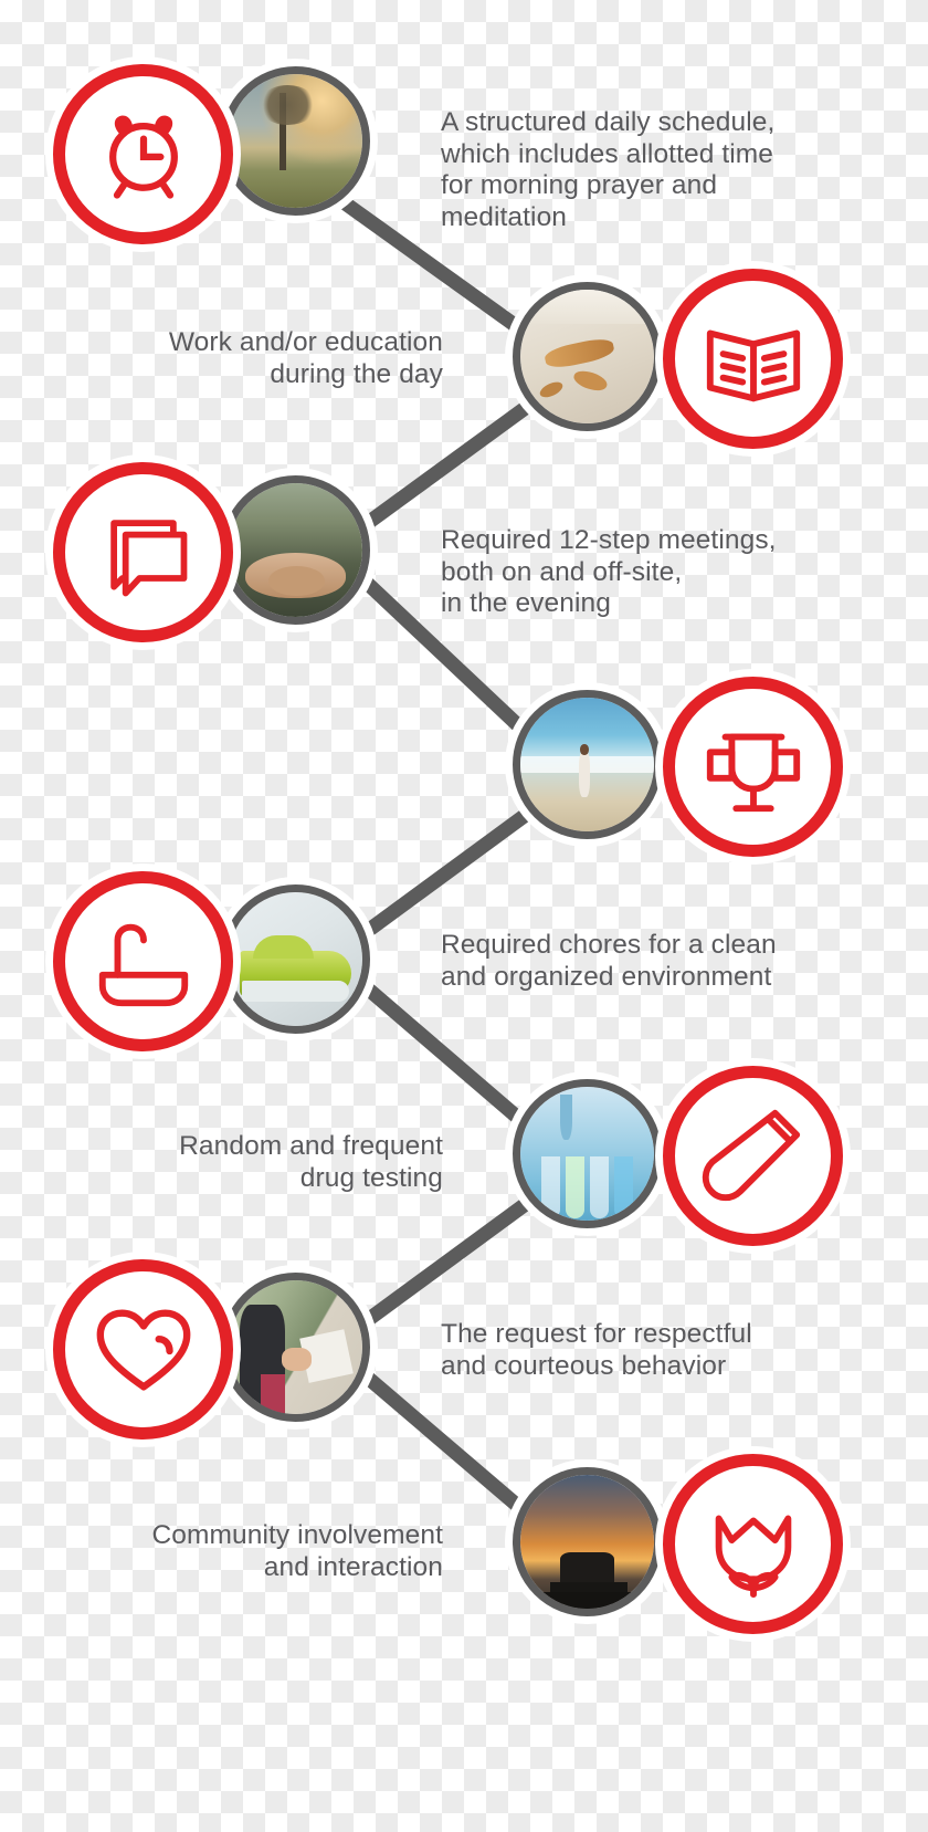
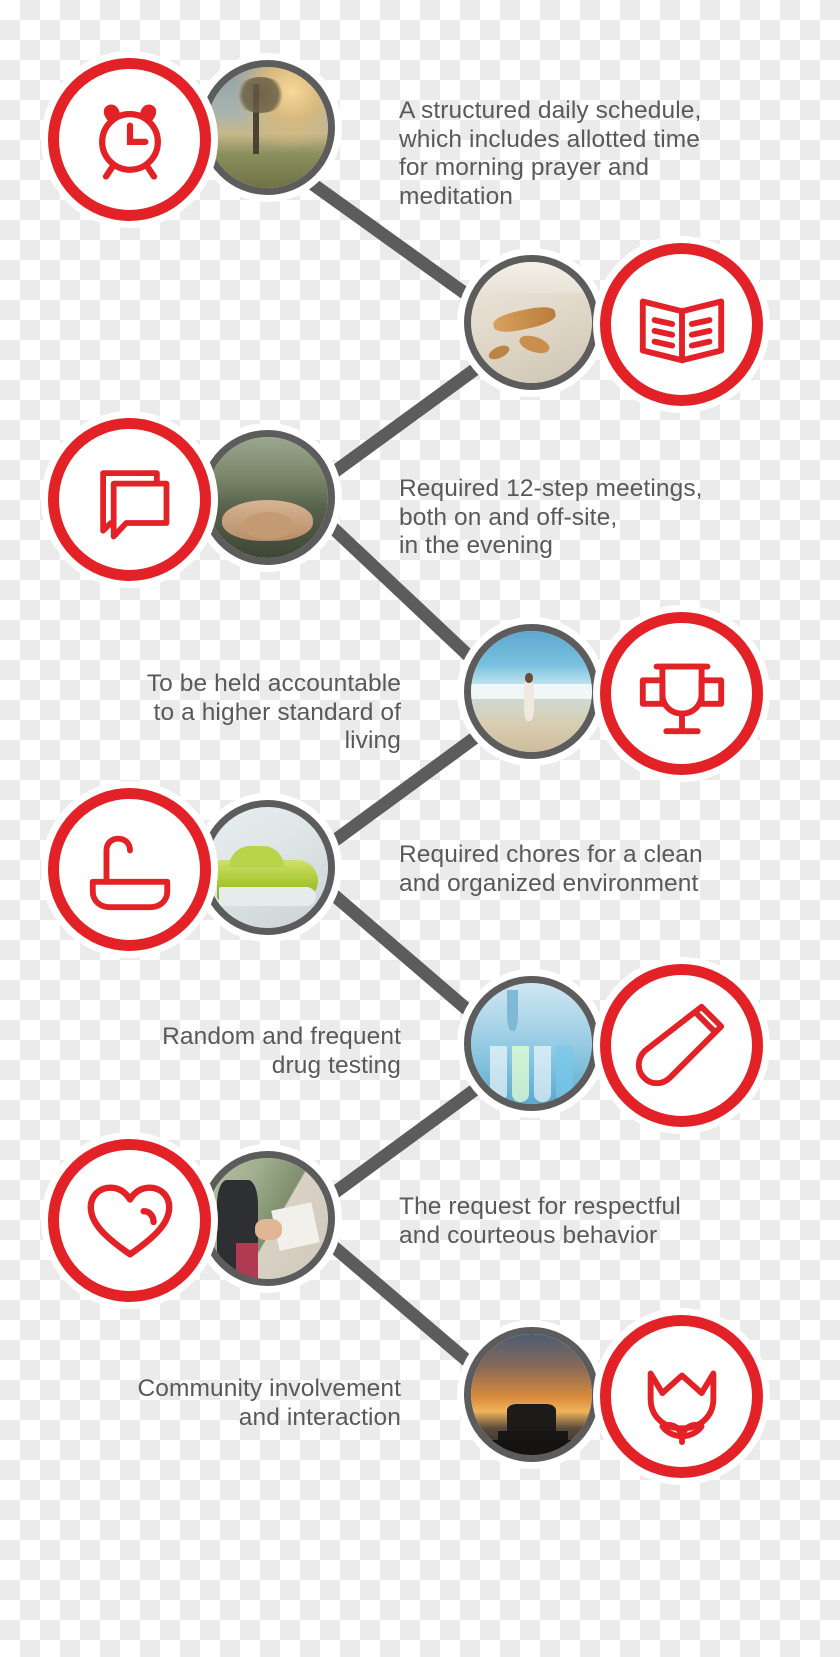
  A structured daily schedule,
  which includes allotted time
  for morning prayer and meditation
- Work and/or education
- during the day
  Required 12-step meetings,
  both on and off-site,
  in the evening
+ To be held accountable
+ to a higher standard of living
  Required chores for a clean
  and organized environment
  Random and frequent
  drug testing
  The request for respectful
  and courteous behavior
  Community involvement
  and interaction
